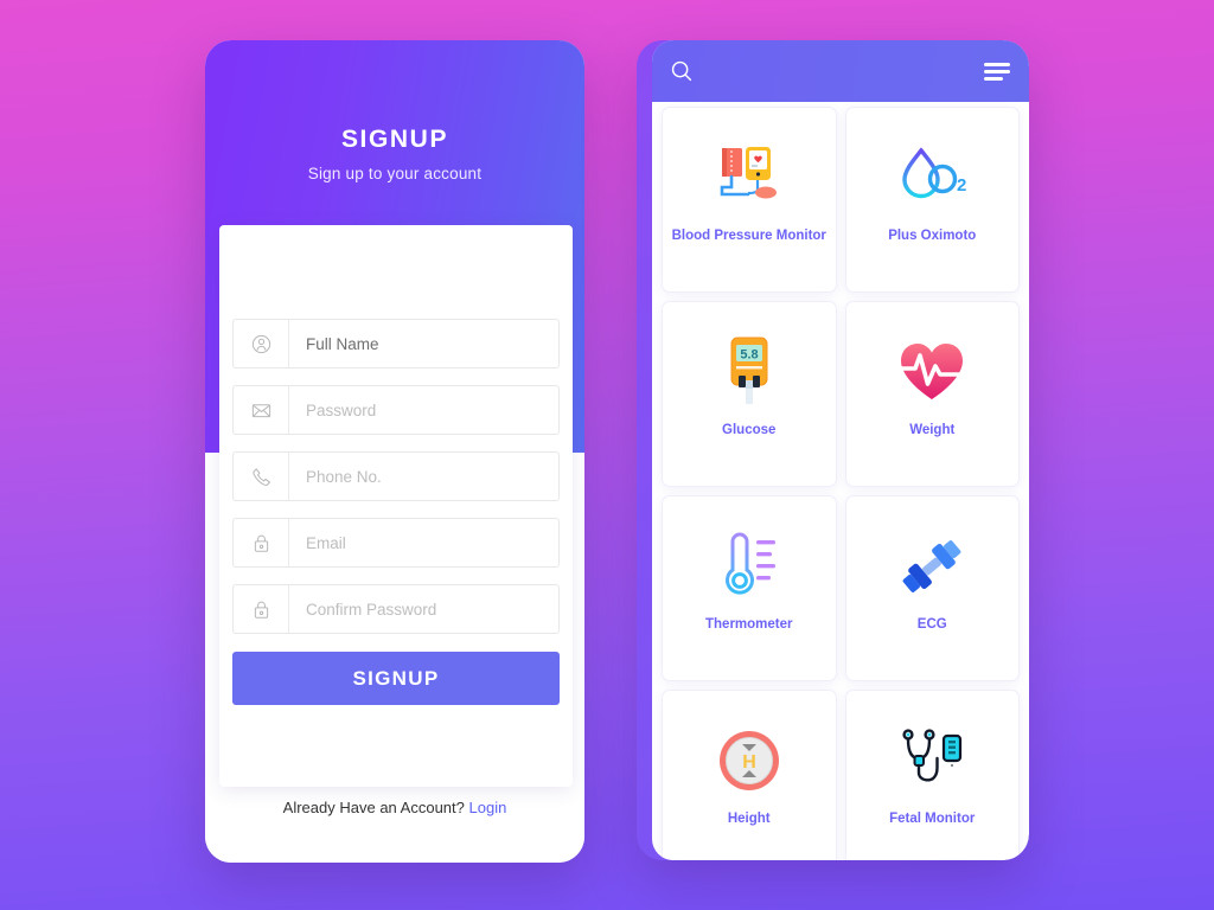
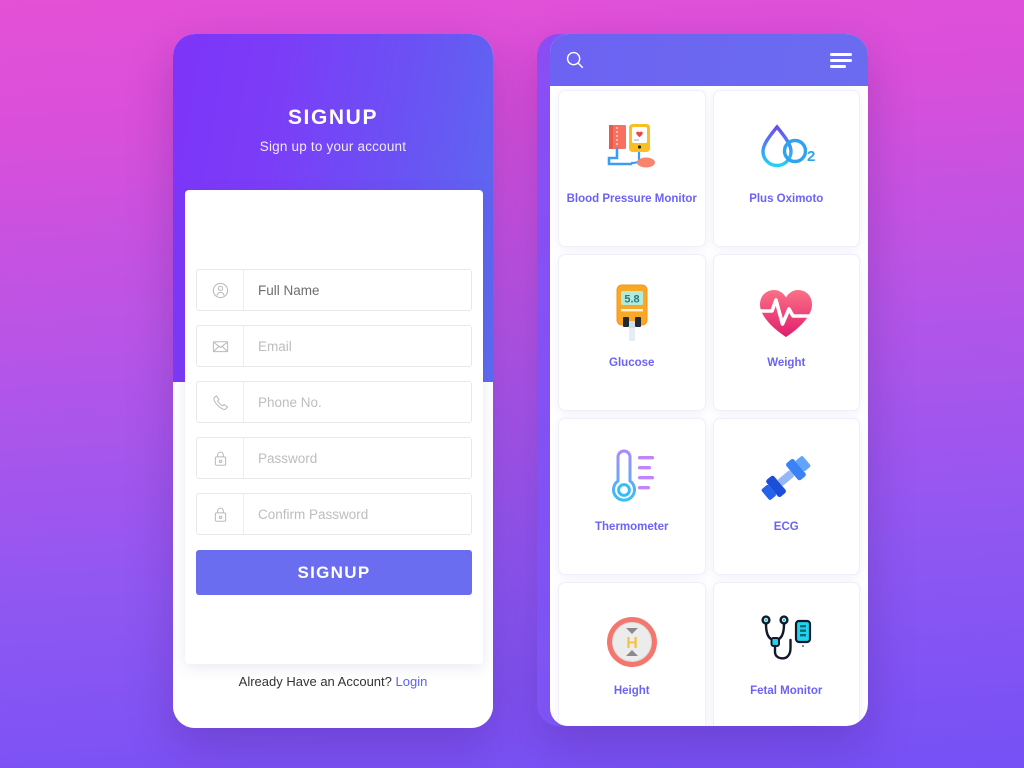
  SIGNUP
  Sign up to your account
  Full Name
- Password
+ Email
  Phone No.
- Email
+ Password
  Confirm Password
  SIGNUP
  Already Have an Account? Login
  Blood Pressure Monitor
  2
  Plus Oximoto
  5.8
  Glucose
  Weight
  Thermometer
  ECG
  H
  Height
  Fetal Monitor
